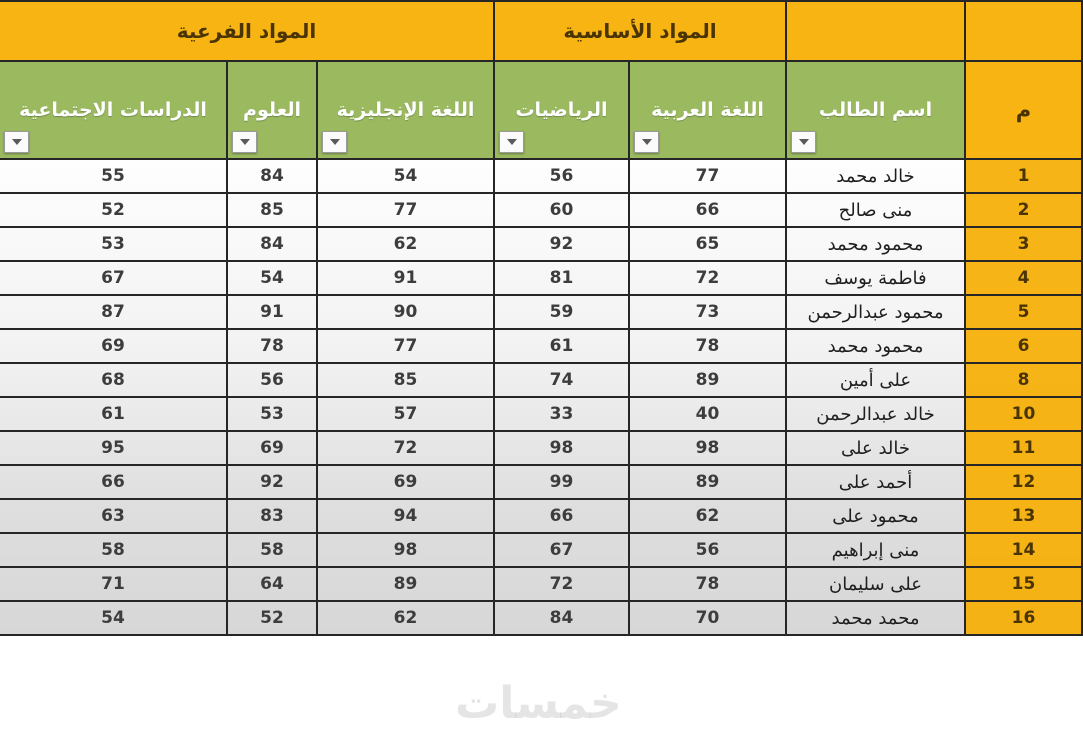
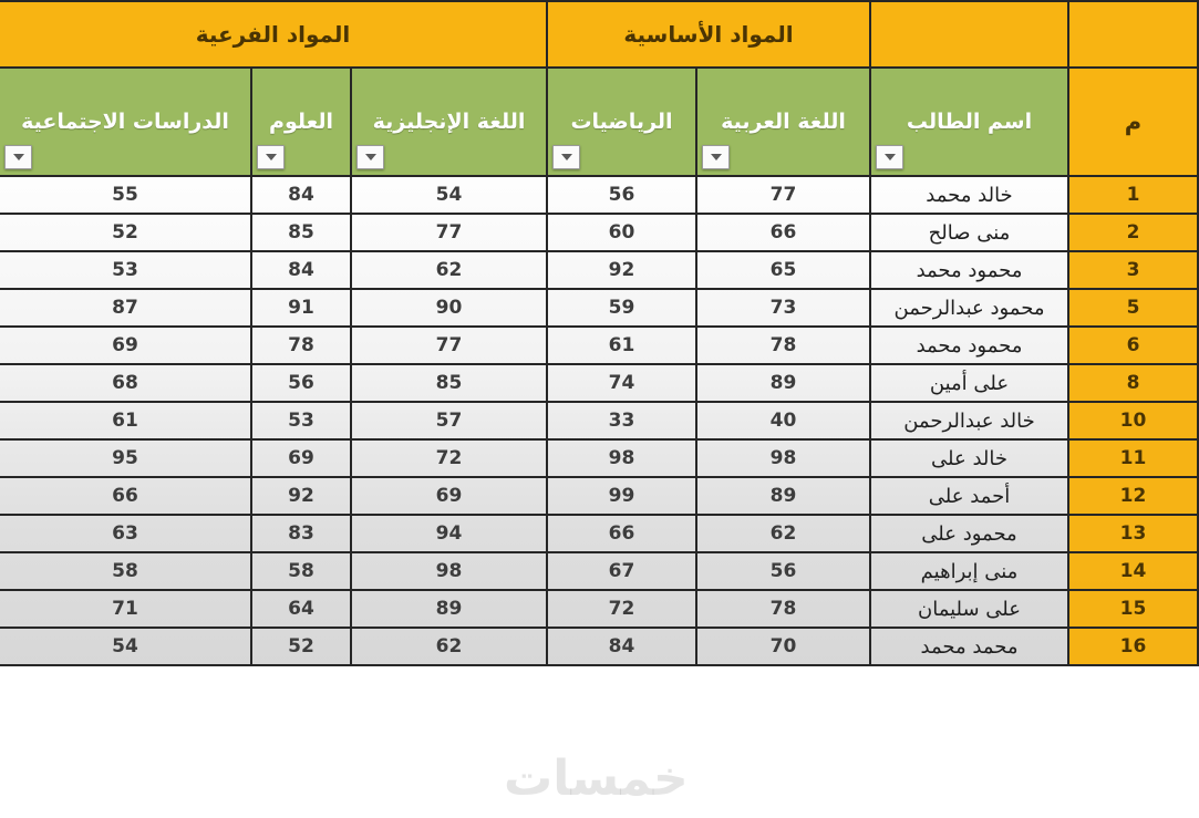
  		المواد الأساسية	المواد الفرعية
  م	اسم الطالب	اللغة العربية	الرياضيات	اللغة الإنجليزية	العلوم	الدراسات الاجتماعية
  1	خالد محمد	77	56	54	84	55
  2	منى صالح	66	60	77	85	52
  3	محمود محمد	65	92	62	84	53
- 4	فاطمة يوسف	72	81	91	54	67
  5	محمود عبدالرحمن	73	59	90	91	87
  6	محمود محمد	78	61	77	78	69
  8	على أمين	89	74	85	56	68
  10	خالد عبدالرحمن	40	33	57	53	61
  11	خالد على	98	98	72	69	95
  12	أحمد على	89	99	69	92	66
  13	محمود على	62	66	94	83	63
  14	منى إبراهيم	56	67	98	58	58
  15	على سليمان	78	72	89	64	71
  16	محمد محمد	70	84	62	52	54
  خمسات
